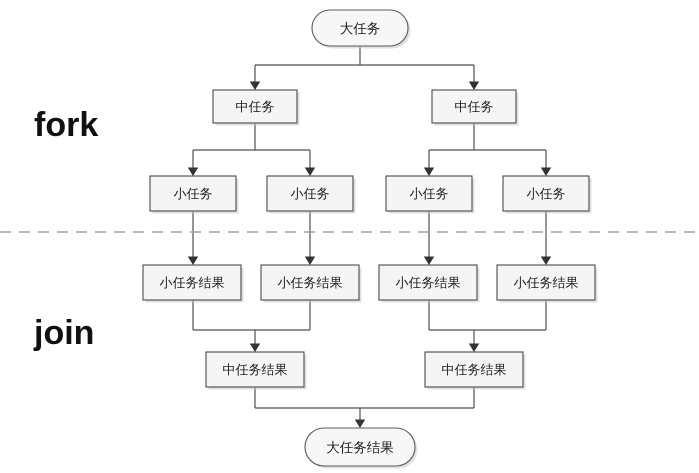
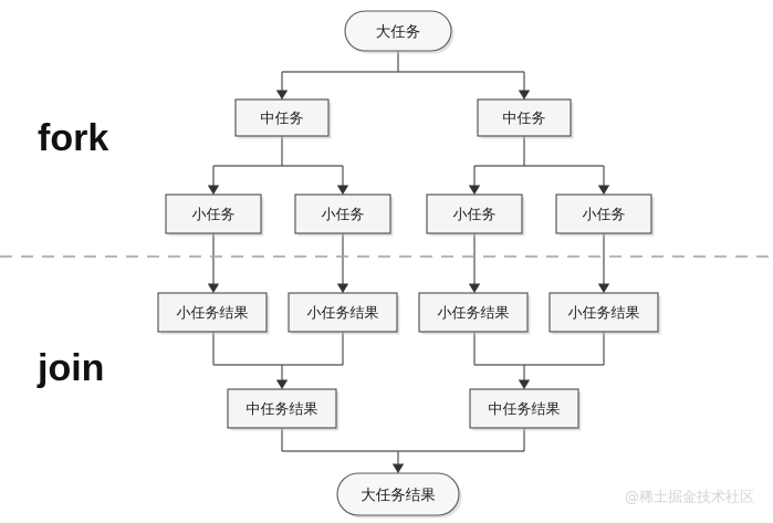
  大任务
  中任务
  中任务
  小任务
  小任务
  小任务
  小任务
  小任务结果
  小任务结果
  小任务结果
  小任务结果
  中任务结果
  中任务结果
  大任务结果
  fork
  join
+ @稀土掘金技术社区
